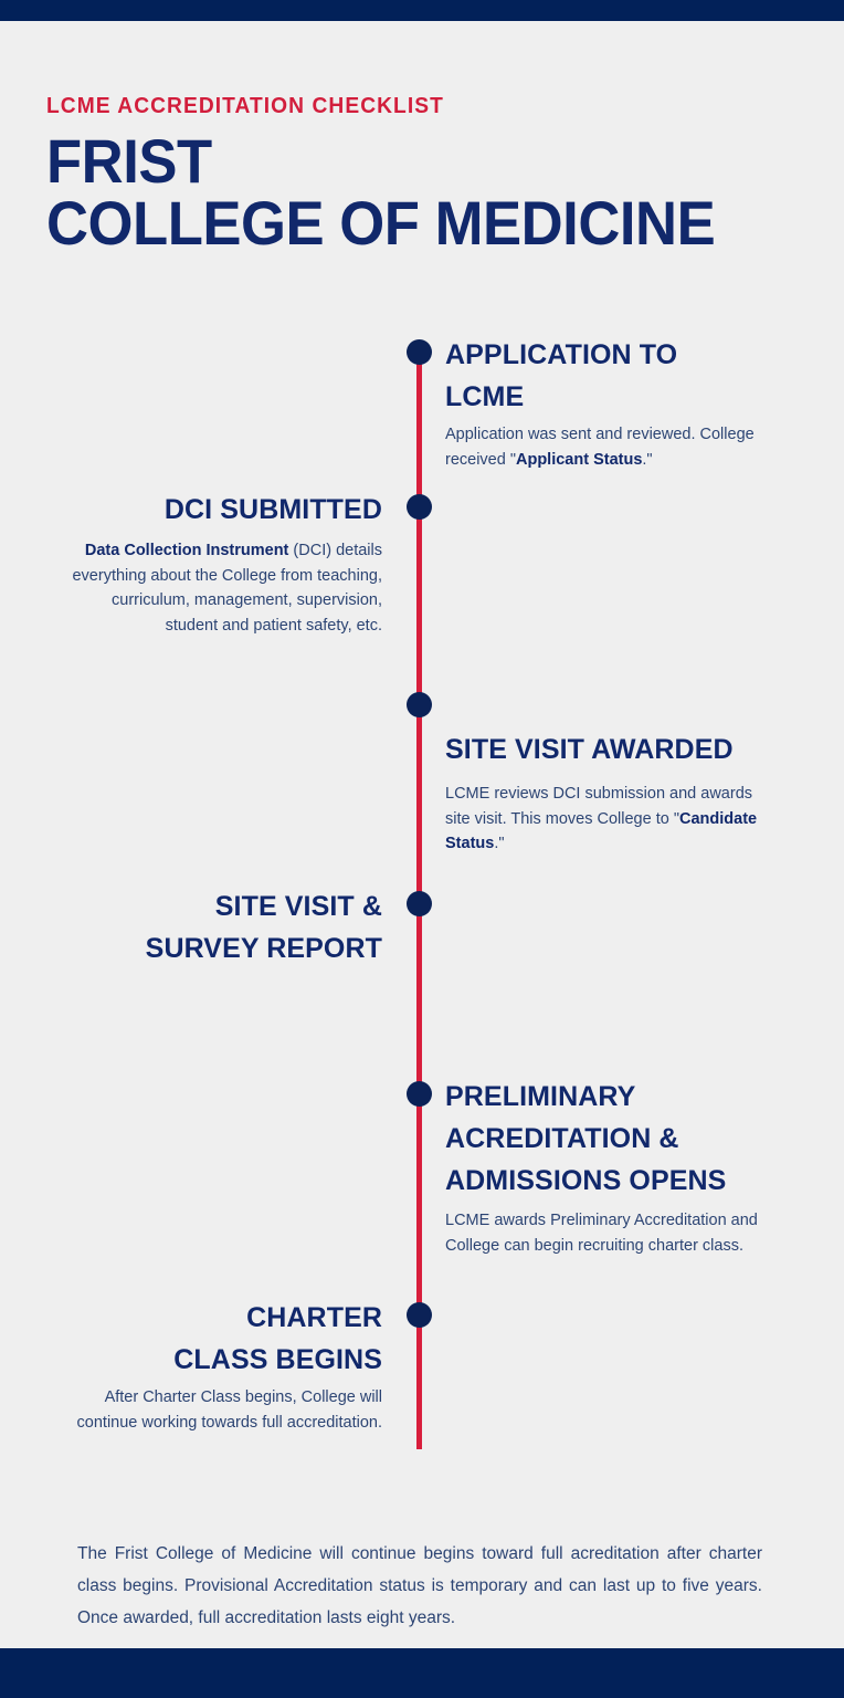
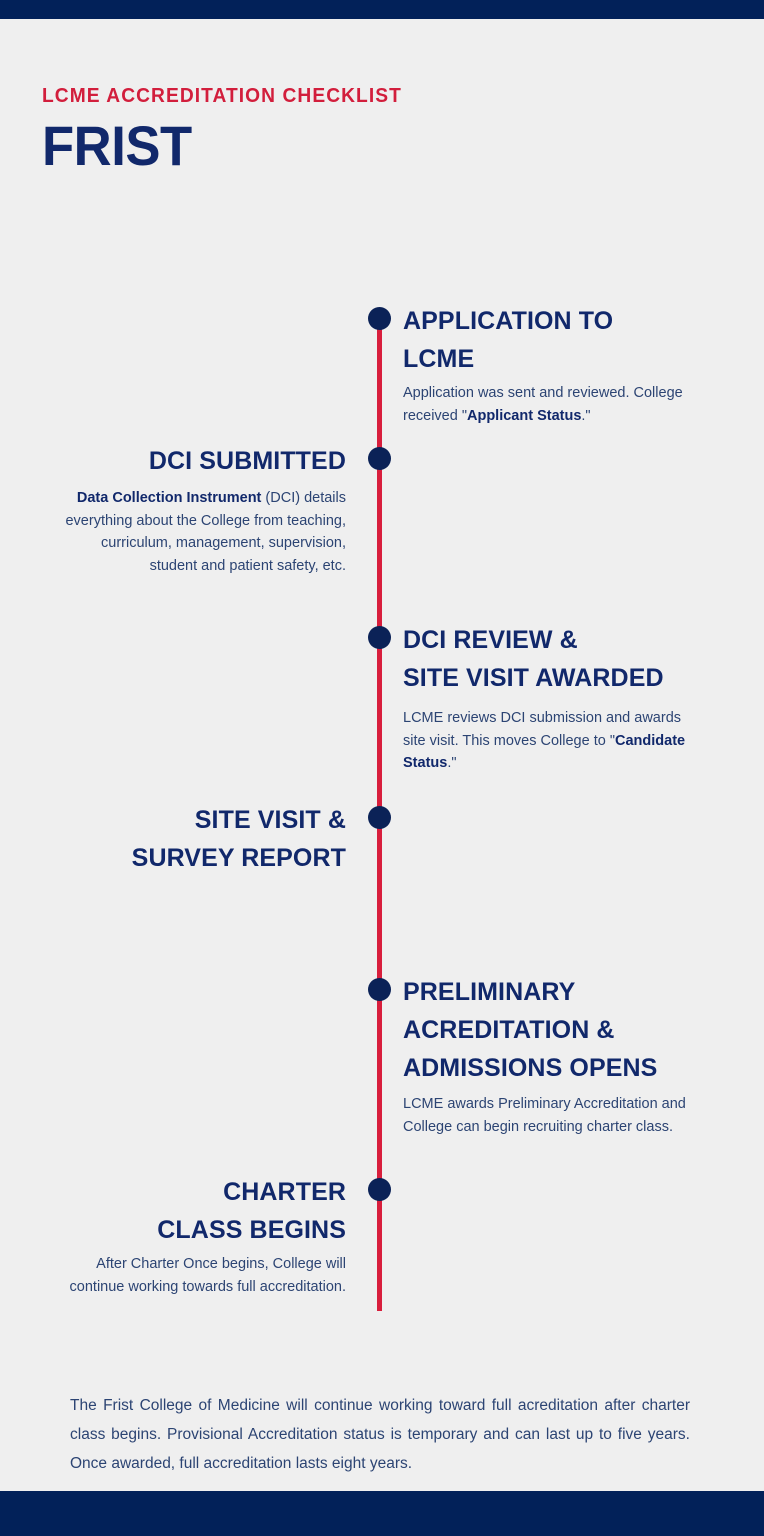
  LCME ACCREDITATION CHECKLIST
  FRIST
- COLLEGE OF MEDICINE
  APPLICATION TO
  LCME
  Application was sent and reviewed. College received "Applicant Status."
  DCI SUBMITTED
  Data Collection Instrument (DCI) details everything about the College from teaching, curriculum, management, supervision, student and patient safety, etc.
+ DCI REVIEW &
  SITE VISIT AWARDED
  LCME reviews DCI submission and awards site visit. This moves College to "Candidate Status."
  SITE VISIT &
  SURVEY REPORT
  PRELIMINARY
  ACREDITATION &
  ADMISSIONS OPENS
  LCME awards Preliminary Accreditation and College can begin recruiting charter class.
  CHARTER
  CLASS BEGINS
- After Charter Class begins, College will continue working towards full accreditation.
+ After Charter Once begins, College will continue working towards full accreditation.
- The Frist College of Medicine will continue begins toward full acreditation after charter class begins. Provisional Accreditation status is temporary and can last up to five years. Once awarded, full accreditation lasts eight years.
+ The Frist College of Medicine will continue working toward full acreditation after charter class begins. Provisional Accreditation status is temporary and can last up to five years. Once awarded, full accreditation lasts eight years.
